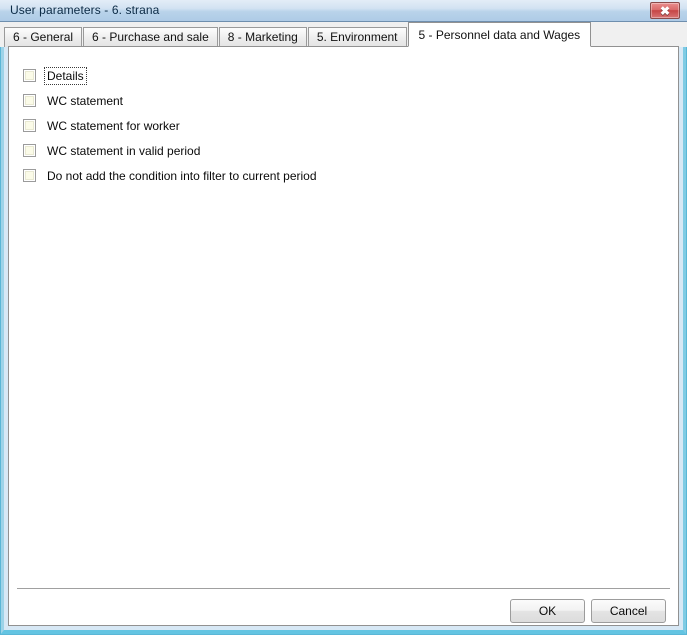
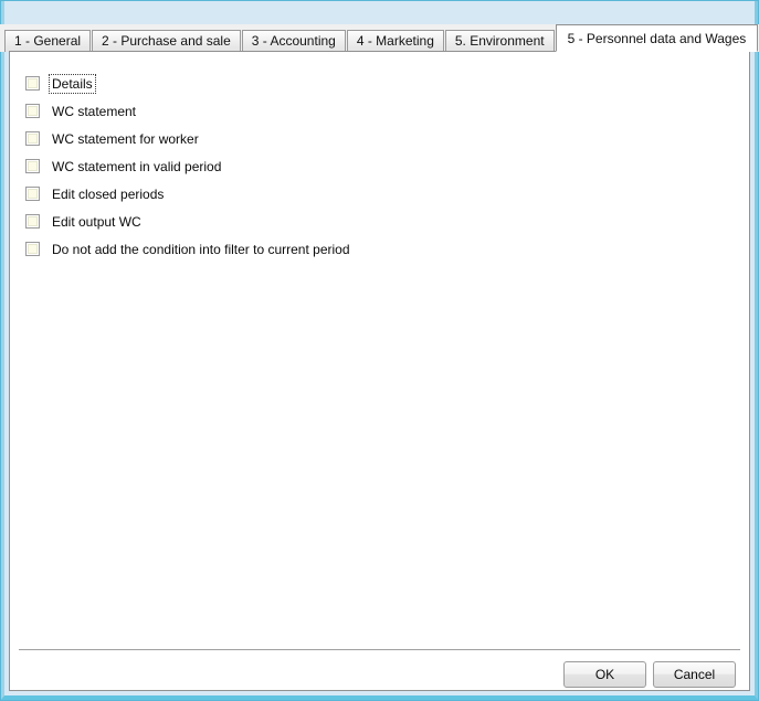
- User parameters - 6. strana
- ✖
- 6 - General
+ 1 - General
- 6 - Purchase and sale
+ 2 - Purchase and sale
+ 3 - Accounting
- 8 - Marketing
+ 4 - Marketing
  5. Environment
  5 - Personnel data and Wages
  Details
  WC statement
  WC statement for worker
  WC statement in valid period
+ Edit closed periods
+ Edit output WC
  Do not add the condition into filter to current period
  OK
  Cancel
